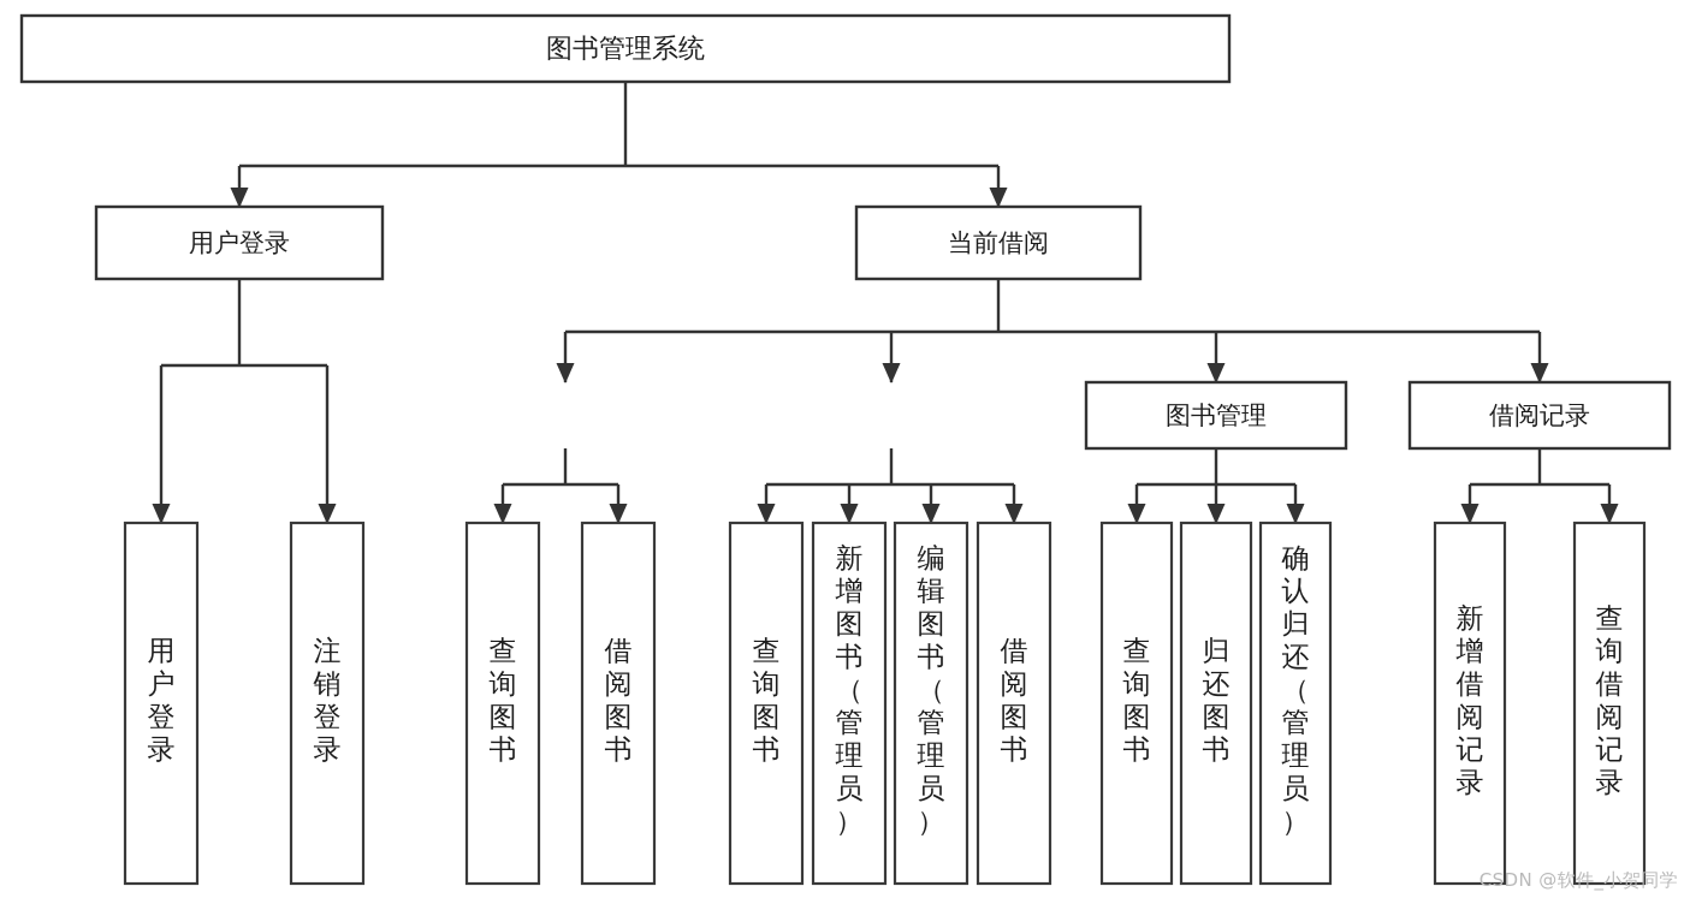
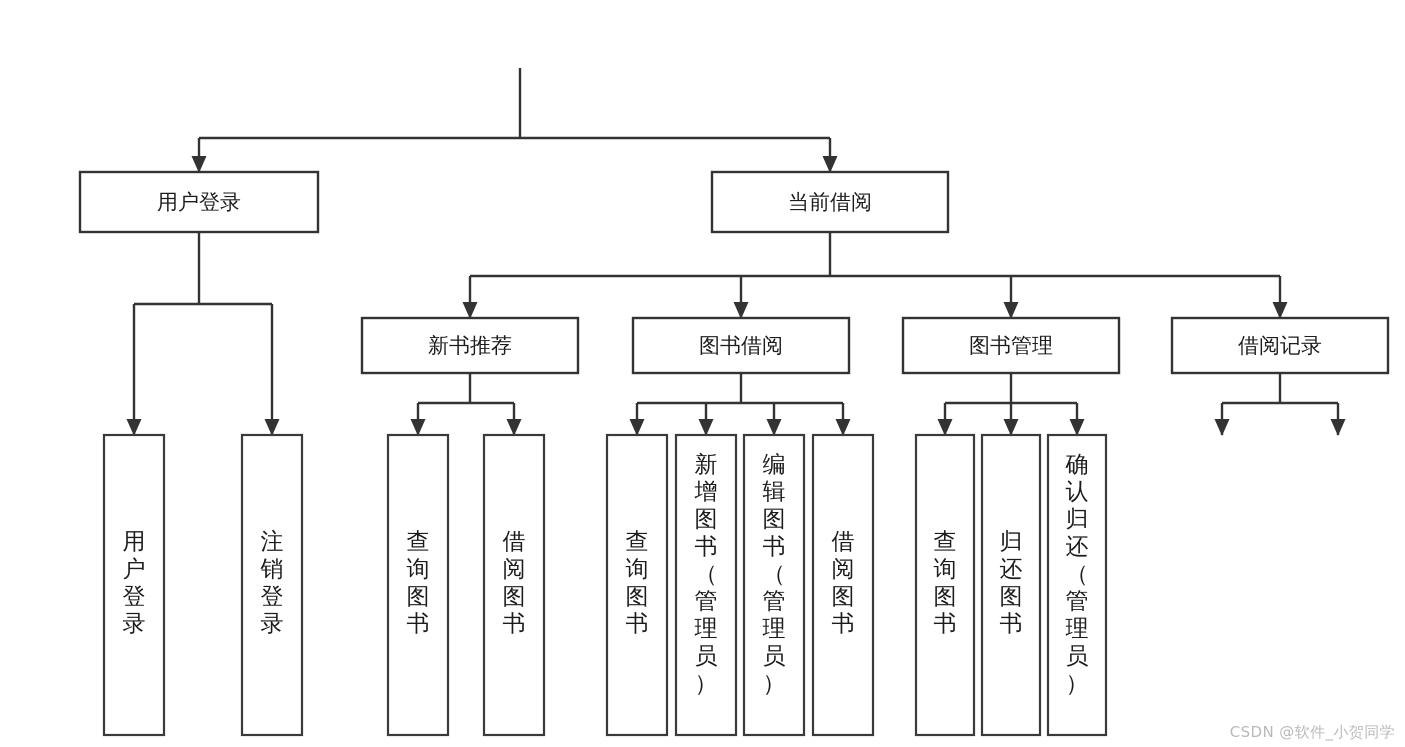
- 图书管理系统
  用户登录
  当前借阅
+ 新书推荐
+ 图书借阅
  图书管理
  借阅记录
  用户登录
  注销登录
  查询图书
  借阅图书
  查询图书
  新增图书（管理员）
  编辑图书（管理员）
  借阅图书
  查询图书
  归还图书
  确认归还（管理员）
- 新增借阅记录
- 查询借阅记录
  CSDN @软件_小贺同学
